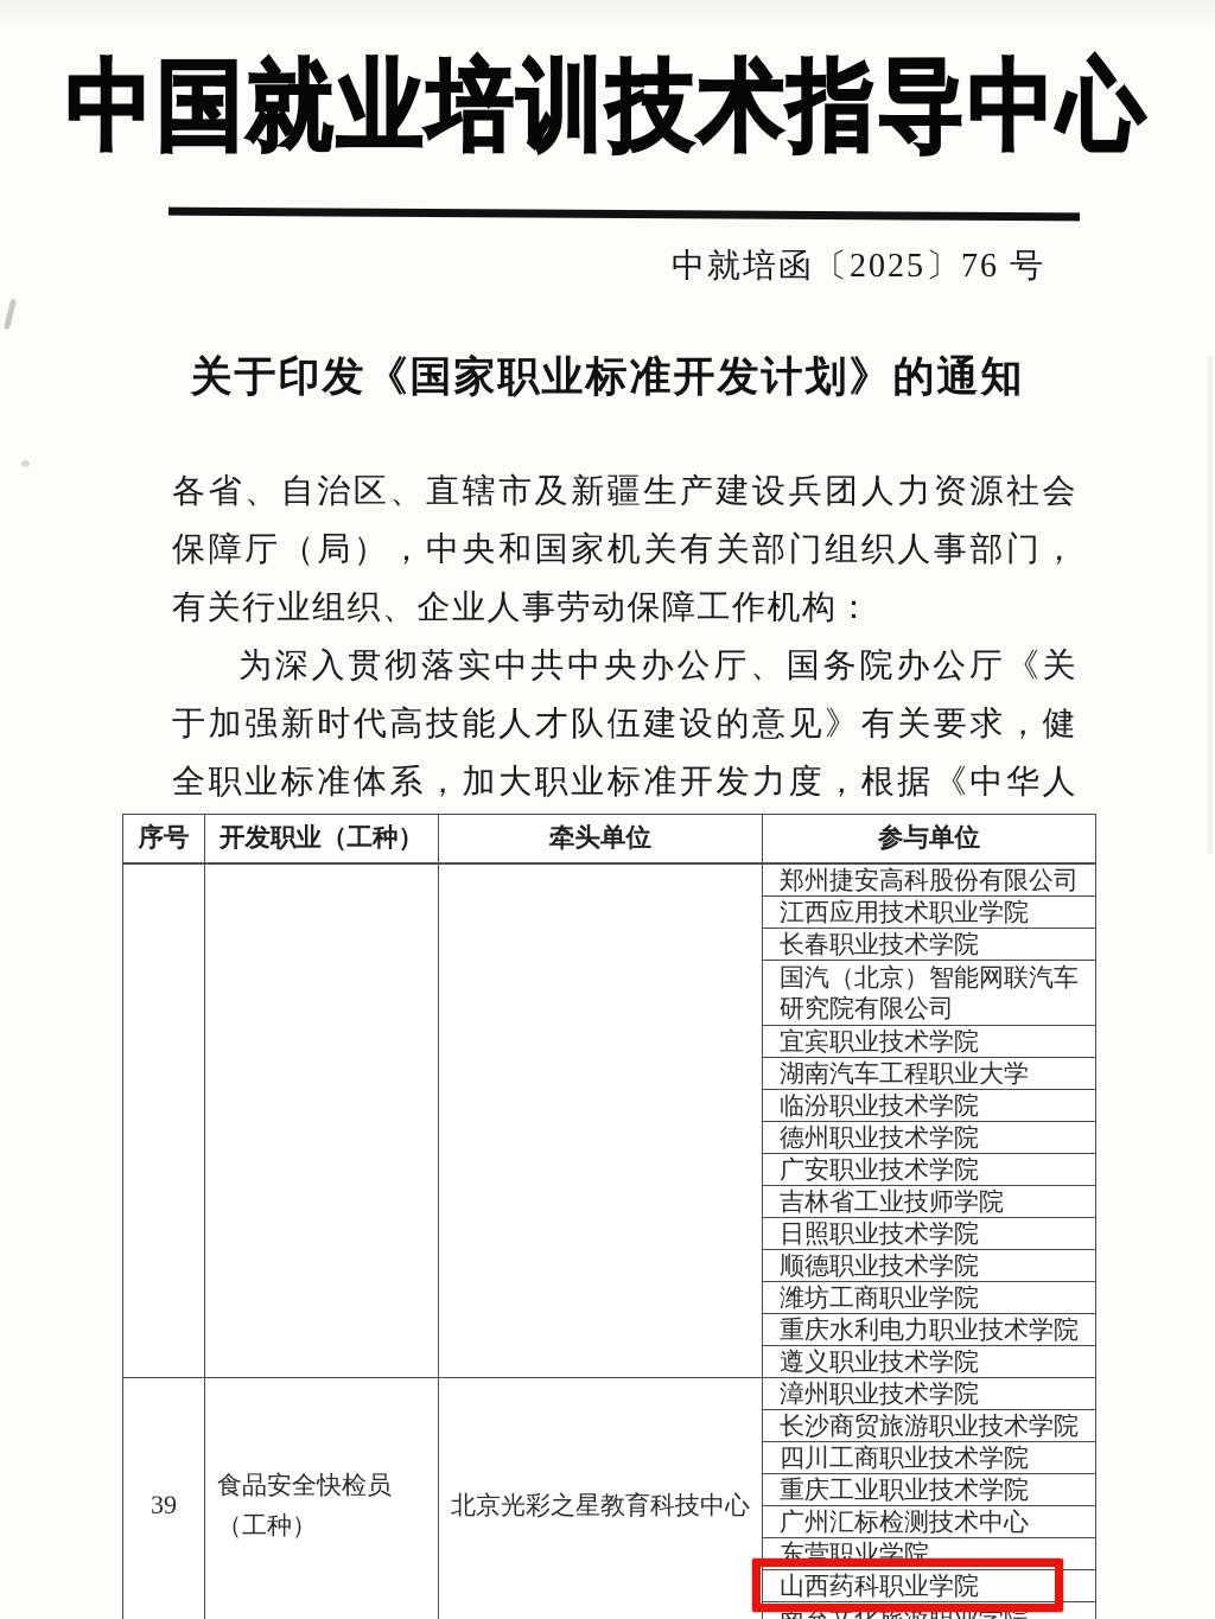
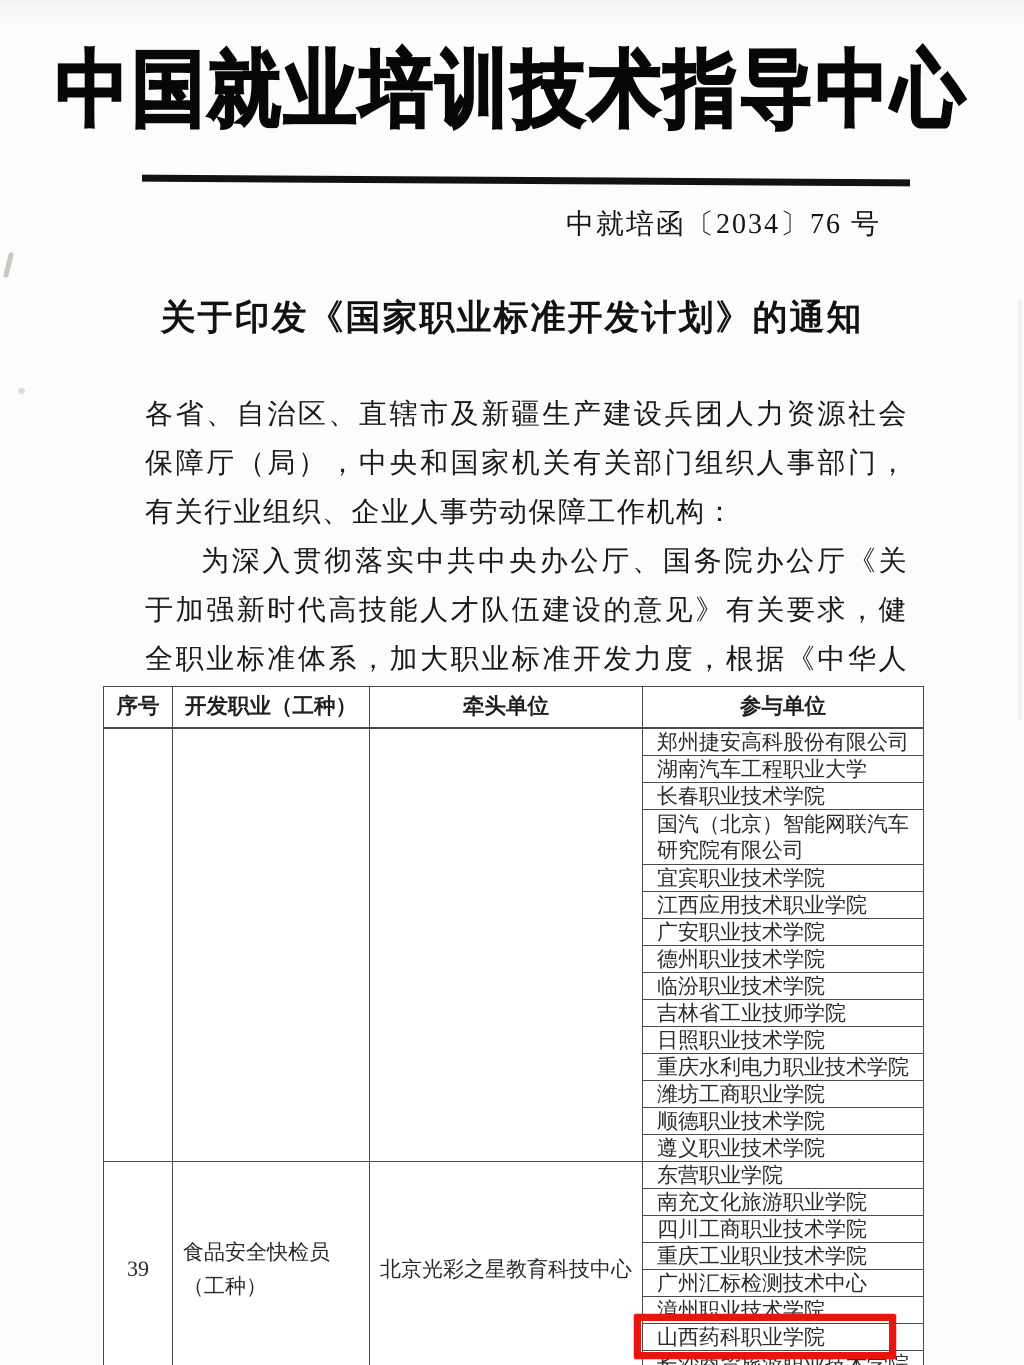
  中国就业培训技术指导中心
- 中就培函〔2025〕76 号
+ 中就培函〔2034〕76 号
  关于印发《国家职业标准开发计划》的通知
  各省、自治区、直辖市及新疆生产建设兵团人力资源社会保障厅（局），中央和国家机关有关部门组织人事部门，有关行业组织、企业人事劳动保障工作机构：
  为深入贯彻落实中共中央办公厅、国务院办公厅《关于加强新时代高技能人才队伍建设的意见》有关要求，健全职业标准体系，加大职业标准开发力度，根据《中华人
  序号	开发职业（工种）	牵头单位	参与单位
  			郑州捷安高科股份有限公司
- 江西应用技术职业学院
+ 湖南汽车工程职业大学
  长春职业技术学院
  国汽（北京）智能网联汽车研究院有限公司
  宜宾职业技术学院
- 湖南汽车工程职业大学
+ 江西应用技术职业学院
- 临汾职业技术学院
+ 广安职业技术学院
  德州职业技术学院
- 广安职业技术学院
+ 临汾职业技术学院
  吉林省工业技师学院
  日照职业技术学院
- 顺德职业技术学院
+ 重庆水利电力职业技术学院
  潍坊工商职业学院
- 重庆水利电力职业技术学院
+ 顺德职业技术学院
  遵义职业技术学院
- 39	食品安全快检员（工种）	北京光彩之星教育科技中心	漳州职业技术学院
+ 39	食品安全快检员（工种）	北京光彩之星教育科技中心	东营职业学院
- 长沙商贸旅游职业技术学院
+ 南充文化旅游职业学院
  四川工商职业技术学院
  重庆工业职业技术学院
  广州汇标检测技术中心
- 东营职业学院
+ 漳州职业技术学院
  山西药科职业学院
- 南充文化旅游职业学院
+ 长沙商贸旅游职业技术学院
